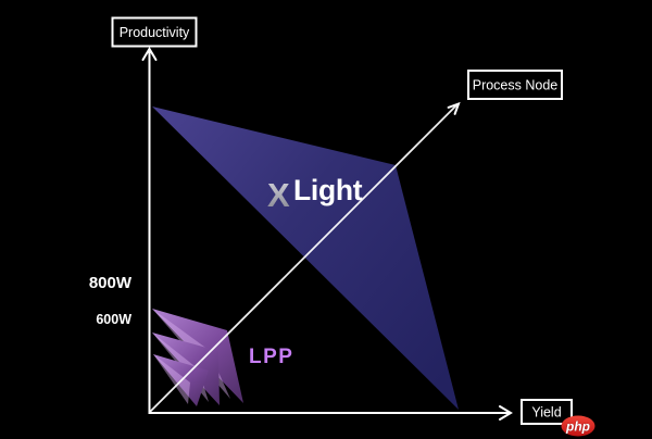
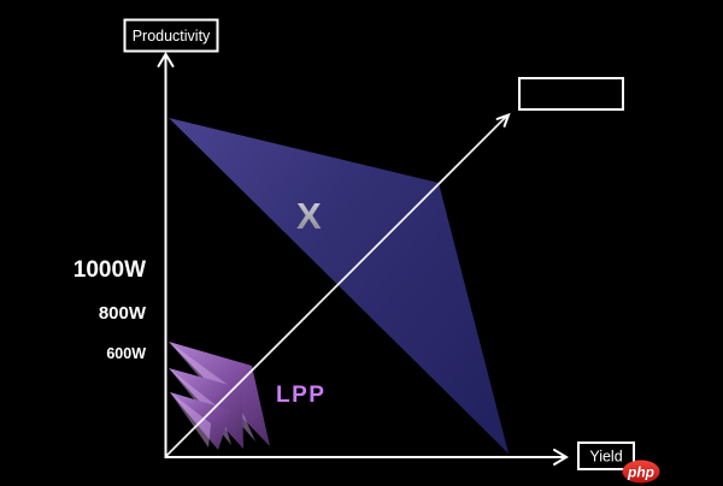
  Productivity
- Process Node
  Yield
+ 1000W
  800W
  600W
  X
- Light
  LPP
  php
